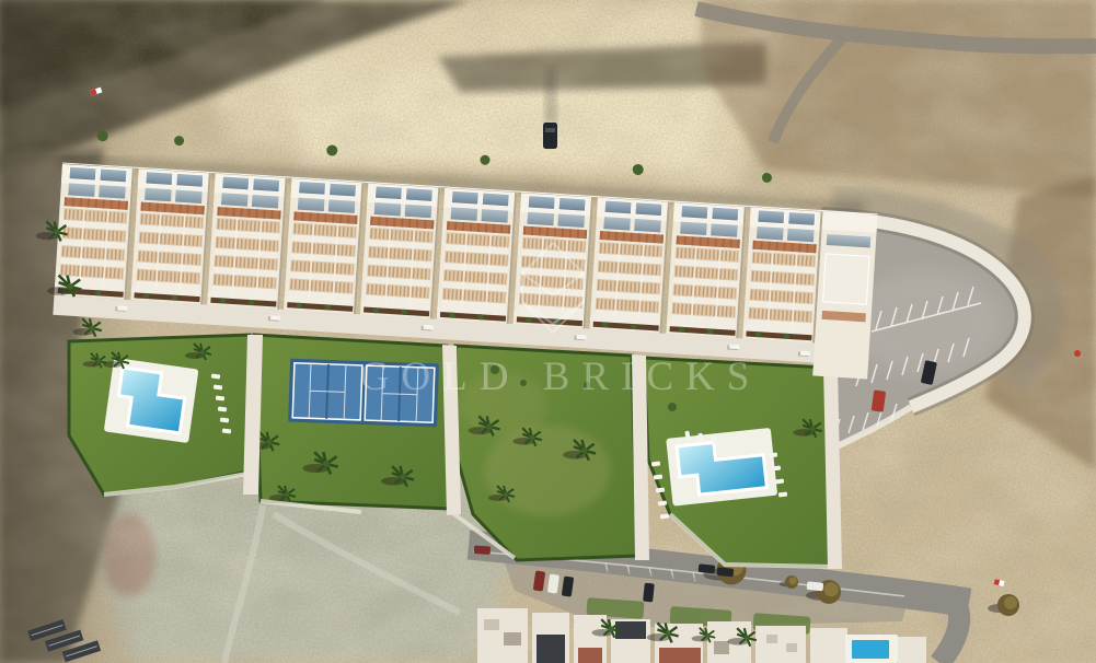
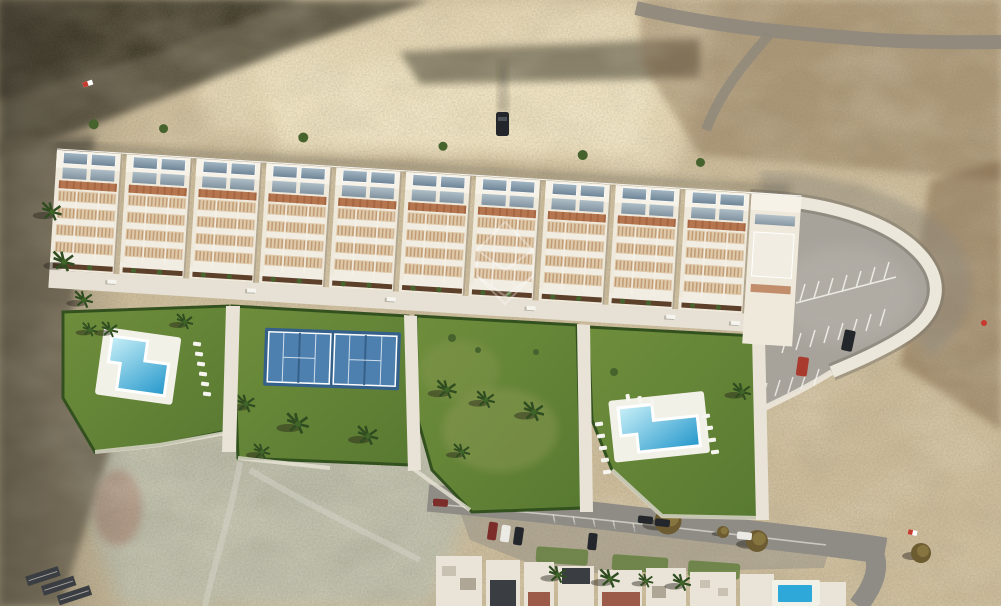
- GOLD BRICKS
